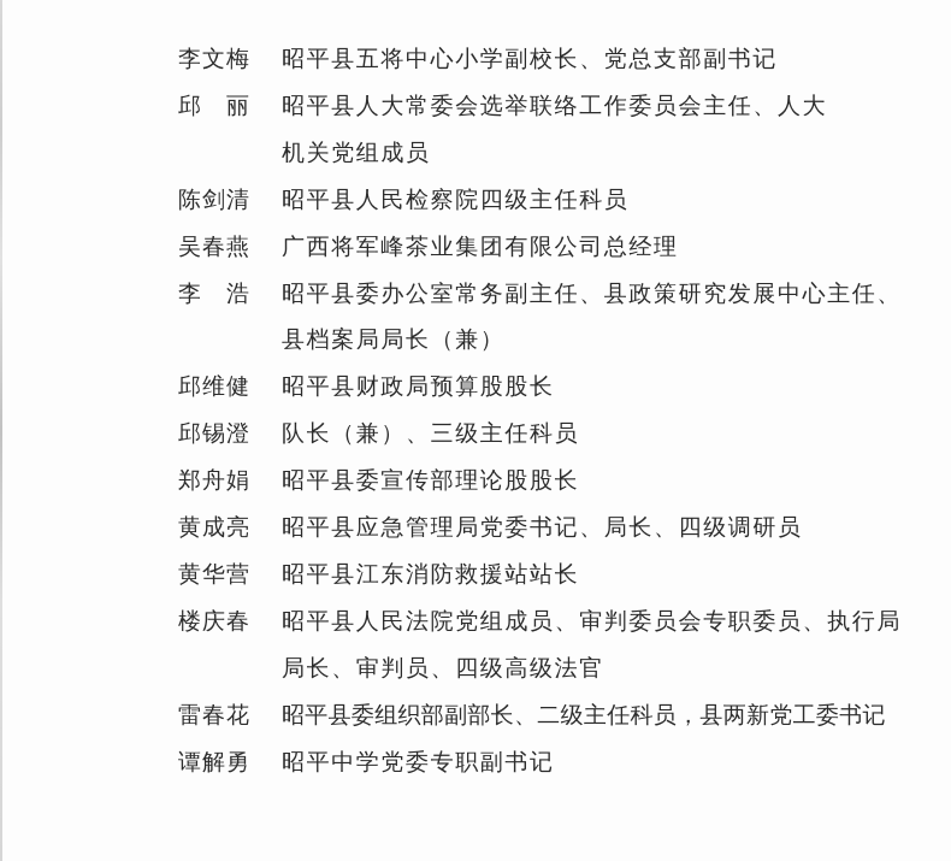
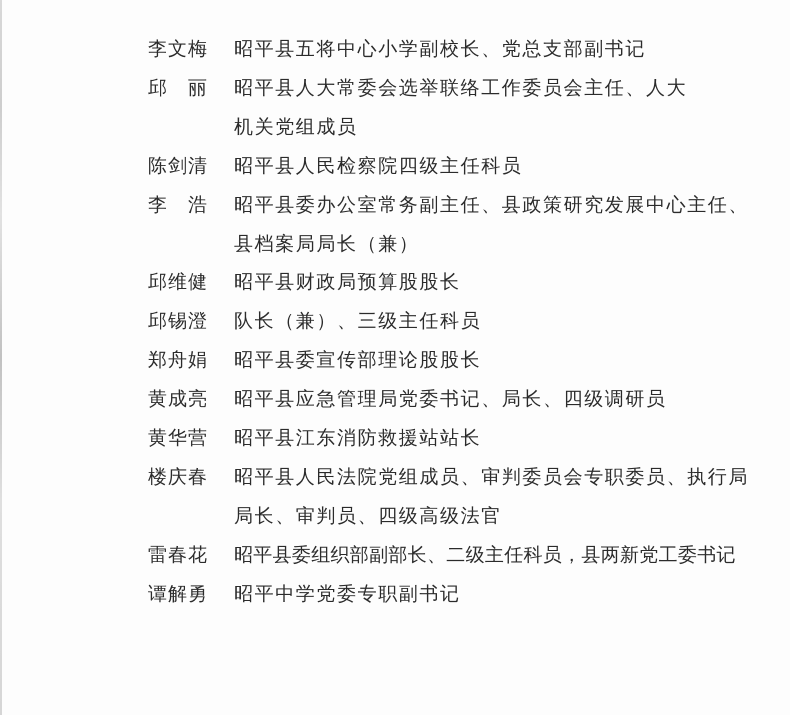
  李文梅
  昭平县五将中心小学副校长、党总支部副书记
  邱 丽
  昭平县人大常委会选举联络工作委员会主任、人大
  机关党组成员
  陈剑清
  昭平县人民检察院四级主任科员
- 吴春燕
- 广西将军峰茶业集团有限公司总经理
  李 浩
  昭平县委办公室常务副主任、县政策研究发展中心主任、
  县档案局局长（兼）
  邱维健
  昭平县财政局预算股股长
  邱锡澄
  队长（兼）、三级主任科员
  郑舟娟
  昭平县委宣传部理论股股长
  黄成亮
  昭平县应急管理局党委书记、局长、四级调研员
  黄华营
  昭平县江东消防救援站站长
  楼庆春
  昭平县人民法院党组成员、审判委员会专职委员、执行局
  局长、审判员、四级高级法官
  雷春花
  昭平县委组织部副部长、二级主任科员，县两新党工委书记
  谭解勇
  昭平中学党委专职副书记
